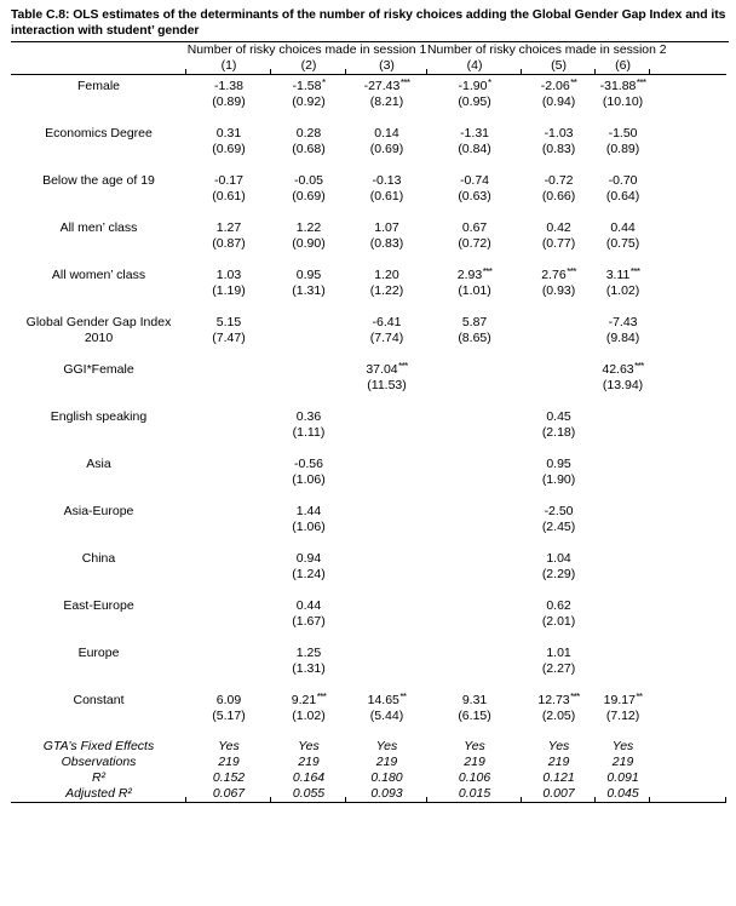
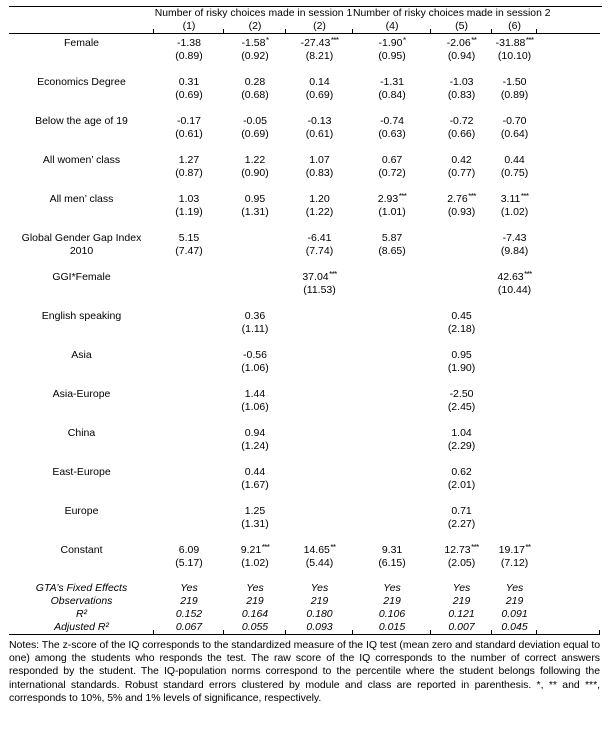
- Table C.8: OLS estimates of the determinants of the number of risky choices adding the Global Gender Gap Index and its interaction with student’ gender
  	Number of risky choices made in session 1	Number of risky choices made in session 2
- 	(1)	(2)	(3)	(4)	(5)	(6)
+ 	(1)	(2)	(2)	(4)	(5)	(6)
  Female	-1.38	-1.58*	-27.43***	-1.90*	-2.06**	-31.88***
  (0.89)	(0.92)	(8.21)	(0.95)	(0.94)	(10.10)
  Economics Degree	0.31	0.28	0.14	-1.31	-1.03	-1.50
  (0.69)	(0.68)	(0.69)	(0.84)	(0.83)	(0.89)
  Below the age of 19	-0.17	-0.05	-0.13	-0.74	-0.72	-0.70
  (0.61)	(0.69)	(0.61)	(0.63)	(0.66)	(0.64)
- All men’ class	1.27	1.22	1.07	0.67	0.42	0.44
+ All women’ class	1.27	1.22	1.07	0.67	0.42	0.44
  (0.87)	(0.90)	(0.83)	(0.72)	(0.77)	(0.75)
- All women’ class	1.03	0.95	1.20	2.93***	2.76***	3.11***
+ All men’ class	1.03	0.95	1.20	2.93***	2.76***	3.11***
  (1.19)	(1.31)	(1.22)	(1.01)	(0.93)	(1.02)
  Global Gender Gap Index2010	5.15		-6.41	5.87		-7.43
  (7.47)		(7.74)	(8.65)		(9.84)
  GGI*Female			37.04***			42.63***
- 		(11.53)			(13.94)
+ 		(11.53)			(10.44)
  English speaking		0.36			0.45
  	(1.11)			(2.18)
  Asia		-0.56			0.95
  	(1.06)			(1.90)
  Asia-Europe		1.44			-2.50
  	(1.06)			(2.45)
  China		0.94			1.04
  	(1.24)			(2.29)
  East-Europe		0.44			0.62
  	(1.67)			(2.01)
- Europe		1.25			1.01
+ Europe		1.25			0.71
  	(1.31)			(2.27)
  Constant	6.09	9.21***	14.65**	9.31	12.73***	19.17**
  (5.17)	(1.02)	(5.44)	(6.15)	(2.05)	(7.12)
  GTA’s Fixed Effects	Yes	Yes	Yes	Yes	Yes	Yes
  Observations	219	219	219	219	219	219
  R²	0.152	0.164	0.180	0.106	0.121	0.091
  Adjusted R²	0.067	0.055	0.093	0.015	0.007	0.045
+ Notes: The z-score of the IQ corresponds to the standardized measure of the IQ test (mean zero and standard deviation equal to one) among the students who responds the test. The raw score of the IQ corresponds to the number of correct answers responded by the student. The IQ-population norms correspond to the percentile where the student belongs following the international standards. Robust standard errors clustered by module and class are reported in parenthesis. *, ** and ***, corresponds to 10%, 5% and 1% levels of significance, respectively.
